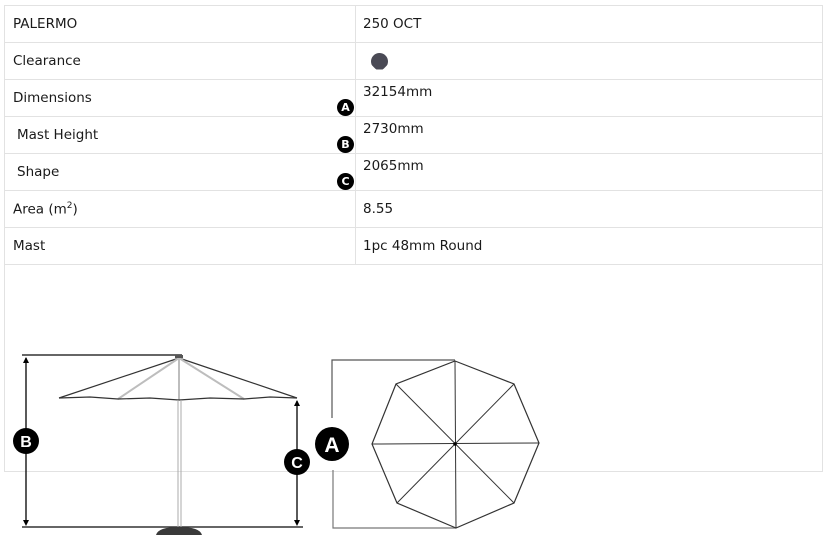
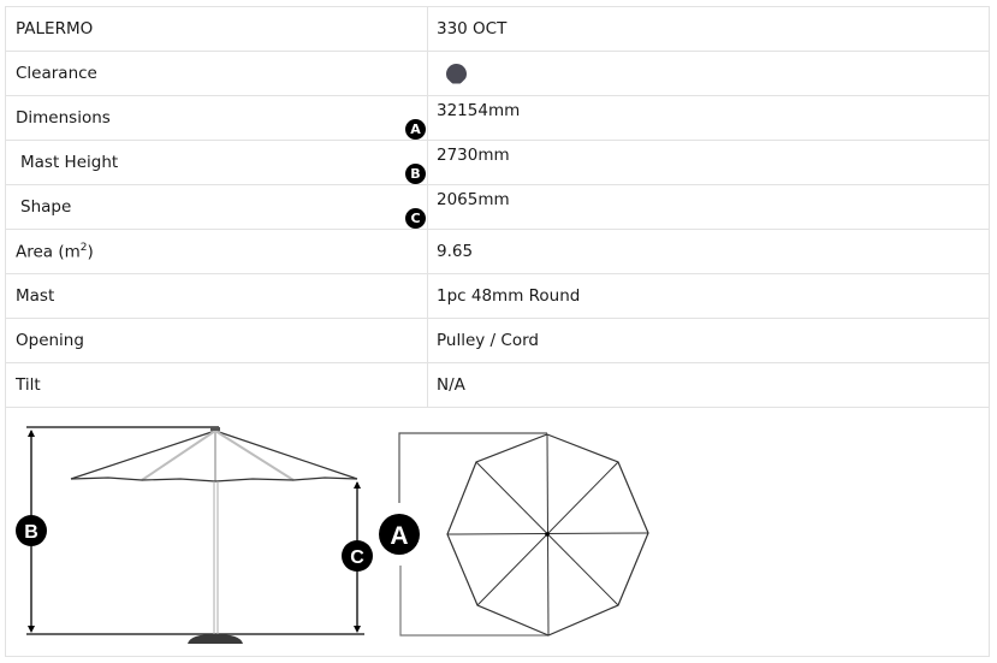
- PALERMO	250 OCT
+ PALERMO	330 OCT
  Clearance
  DimensionsA	32154mm
  Mast HeightB	2730mm
  ShapeC	2065mm
- Area (m2)	8.55
+ Area (m2)	9.65
  Mast	1pc 48mm Round
+ Opening	Pulley / Cord
+ Tilt	N/A
  B
  C
  A
